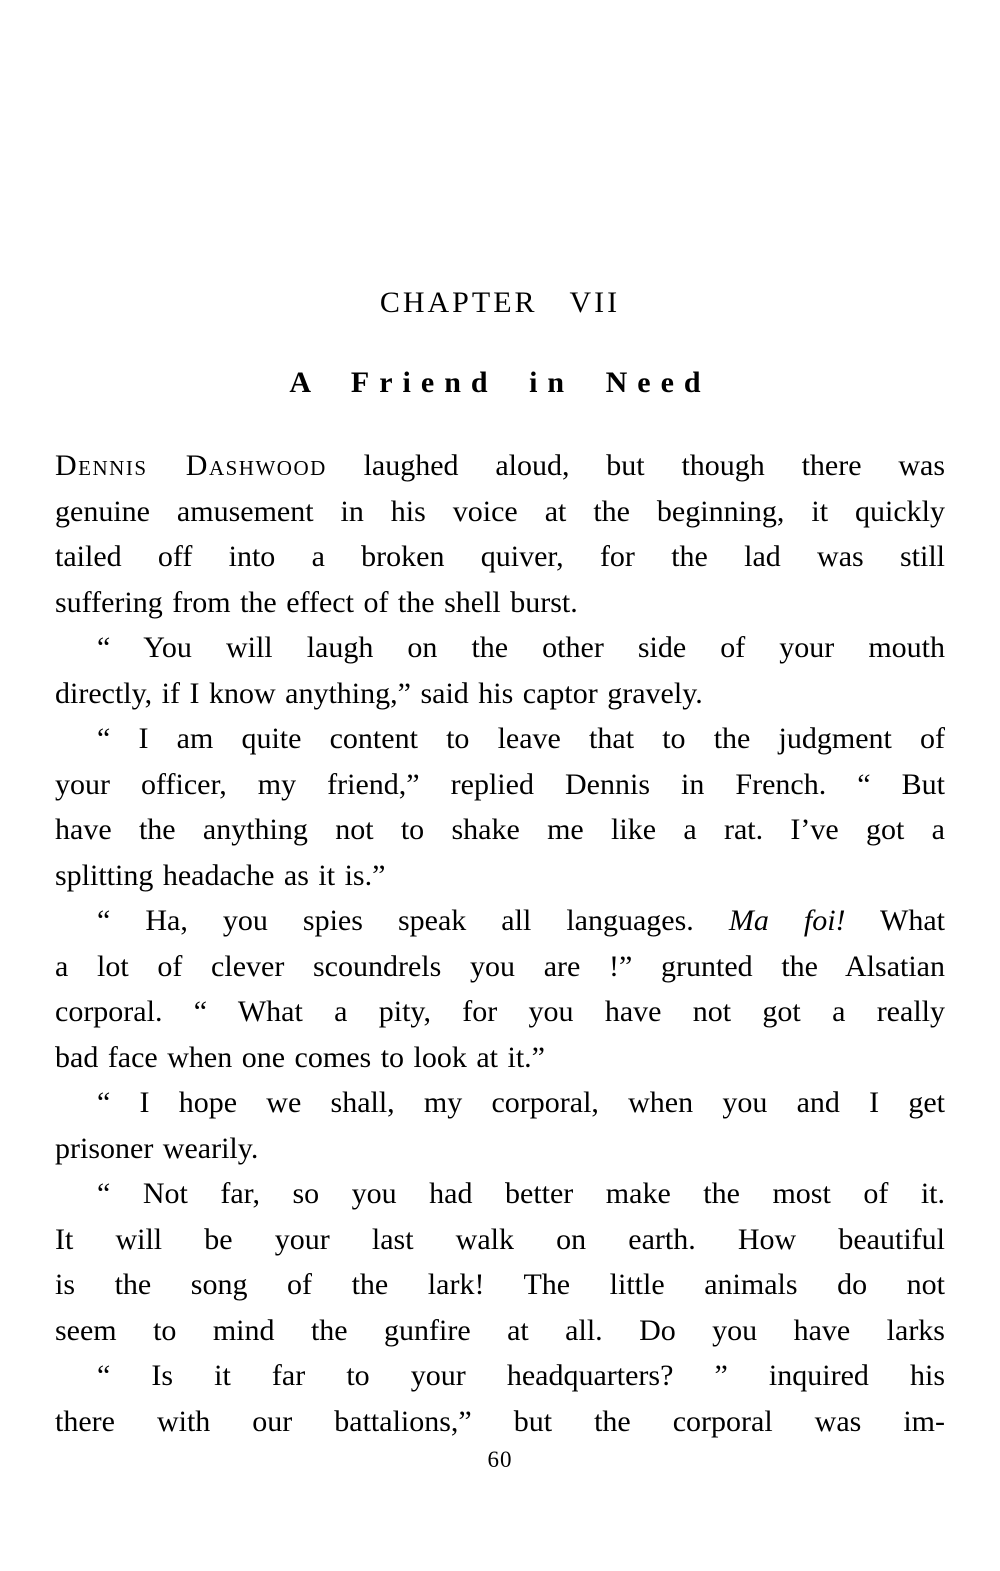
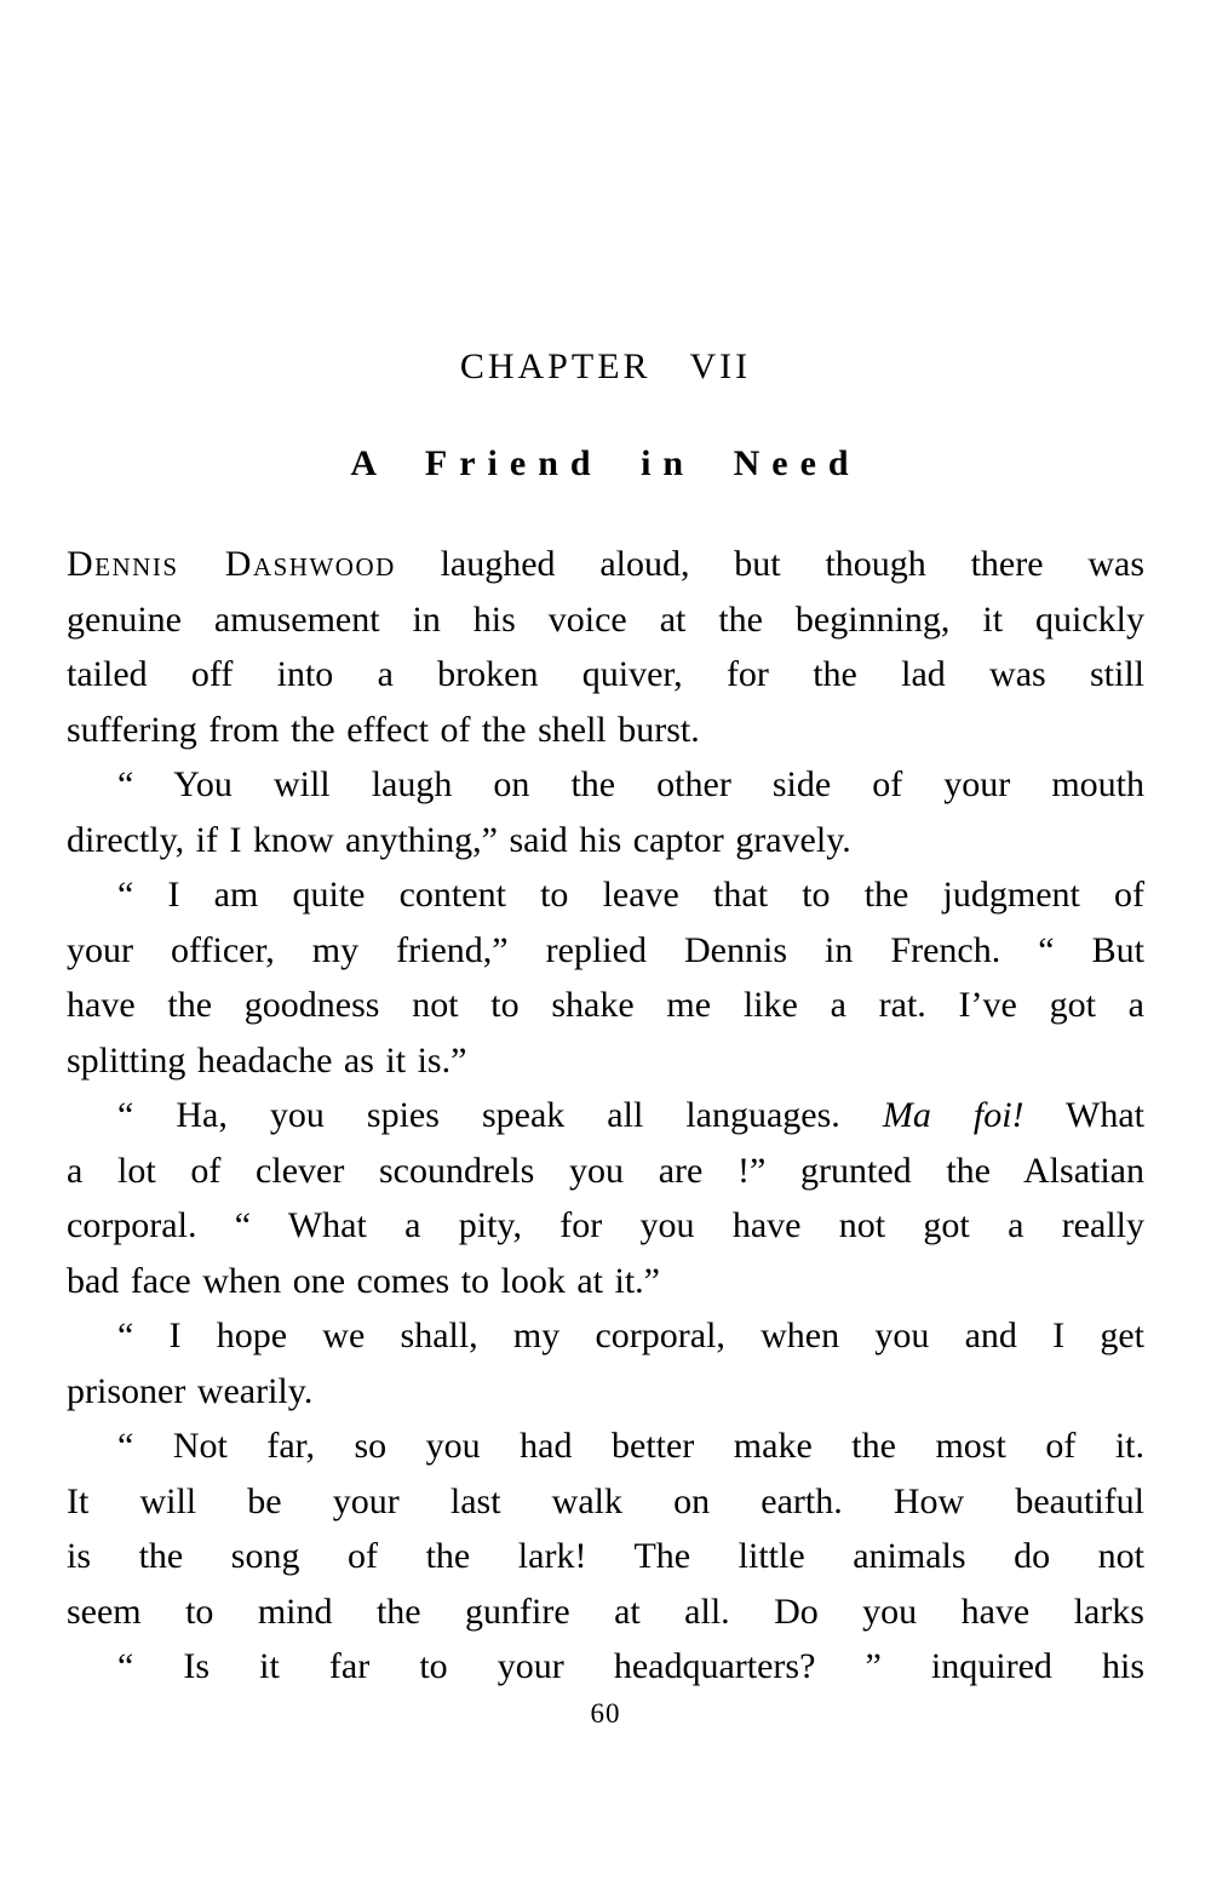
  CHAPTER VII
  A Friend in Need
  Dennis Dashwood laughed aloud, but though there was
  genuine amusement in his voice at the beginning, it quickly
  tailed off into a broken quiver, for the lad was still
  suffering from the effect of the shell burst.
  “ You will laugh on the other side of your mouth
  directly, if I know anything,” said his captor gravely.
  “ I am quite content to leave that to the judgment of
  your officer, my friend,” replied Dennis in French. “ But
- have the anything not to shake me like a rat. I’ve got a
+ have the goodness not to shake me like a rat. I’ve got a
  splitting headache as it is.”
  “ Ha, you spies speak all languages. Ma foi! What
  a lot of clever scoundrels you are !” grunted the Alsatian
  corporal. “ What a pity, for you have not got a really
  bad face when one comes to look at it.”
  “ I hope we shall, my corporal, when you and I get
  prisoner wearily.
  “ Not far, so you had better make the most of it.
  It will be your last walk on earth. How beautiful
  is the song of the lark! The little animals do not
  seem to mind the gunfire at all. Do you have larks
  “ Is it far to your headquarters? ” inquired his
- there with our battalions,” but the corporal was im-
  60
